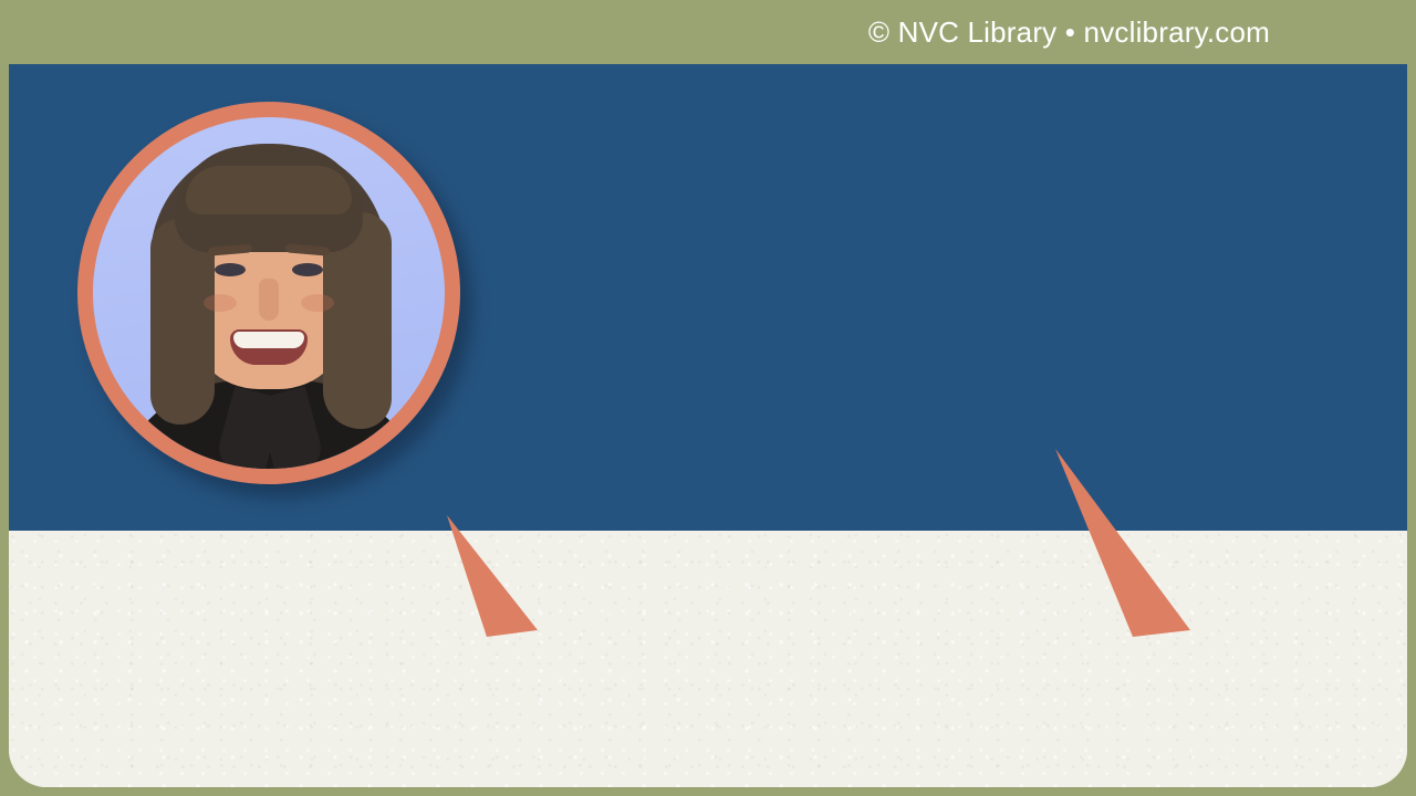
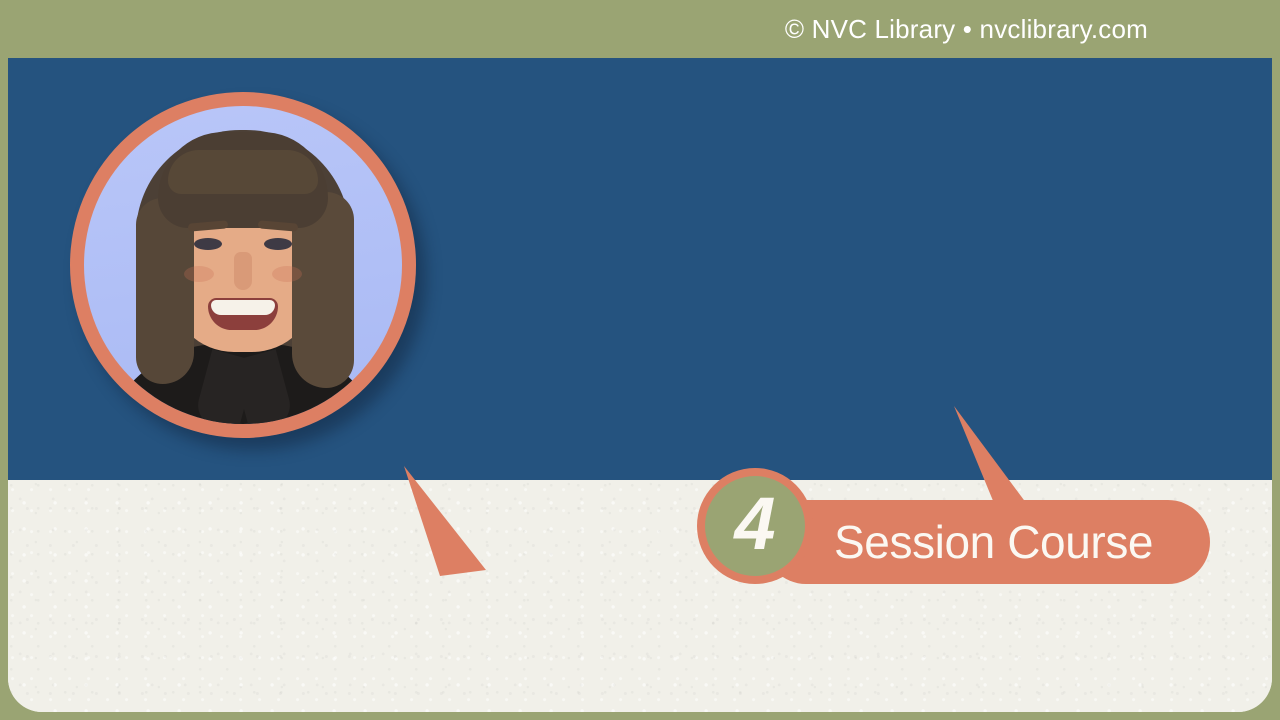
  © NVC Library • nvclibrary.com
+ Session Course
+ 4
